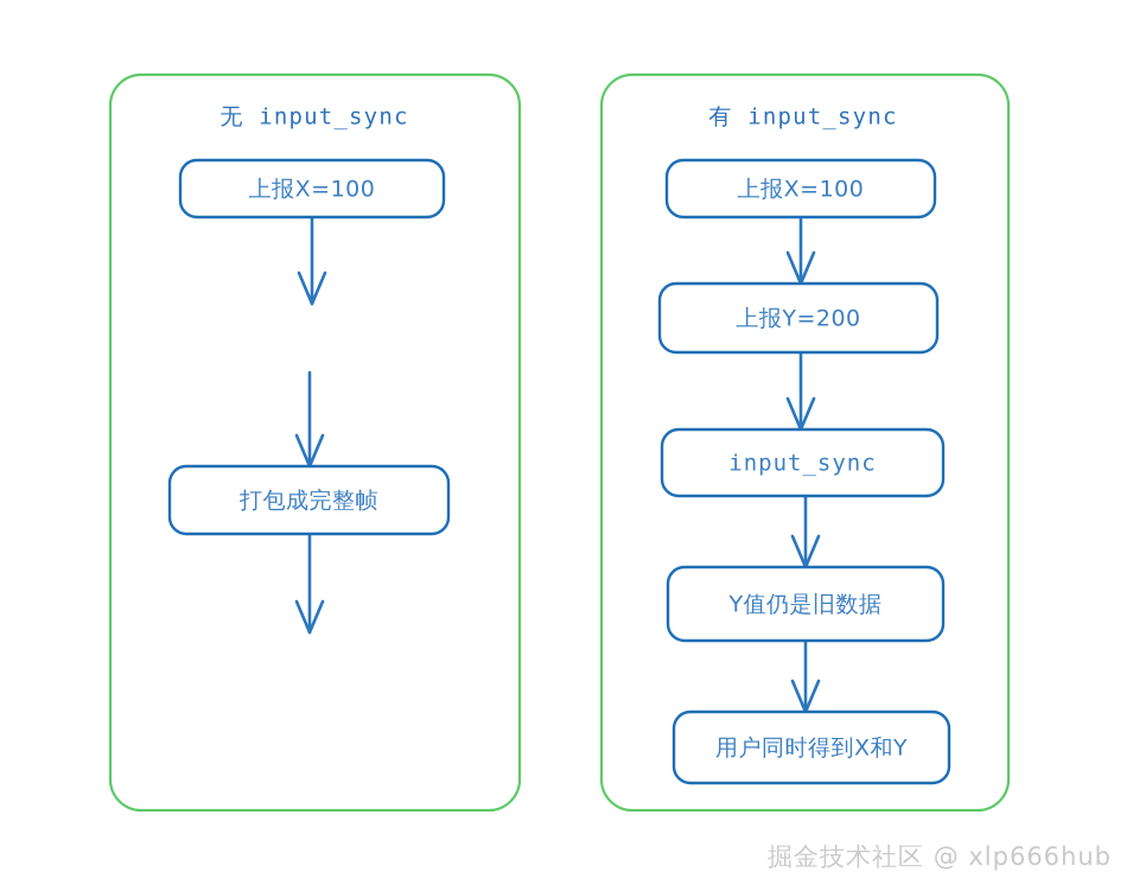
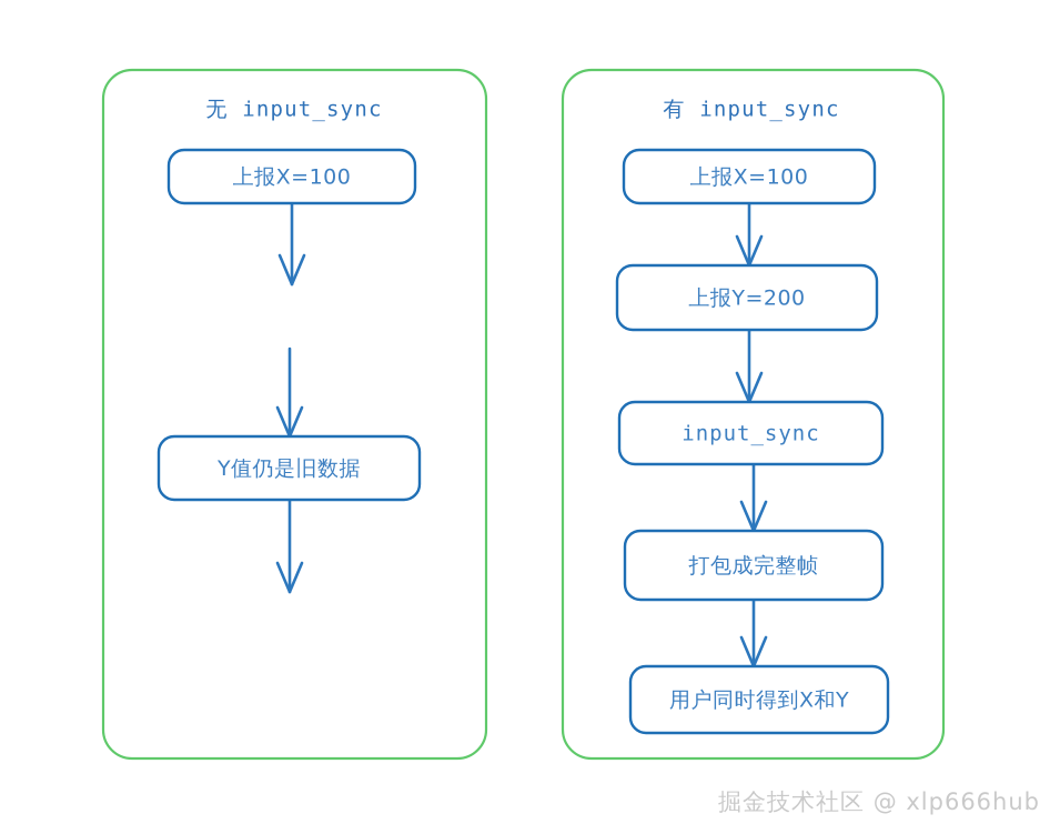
  无 input_sync
  上报X=100
- 打包成完整帧
+ Y值仍是旧数据
  有 input_sync
  上报X=100
  上报Y=200
  input_sync
- Y值仍是旧数据
+ 打包成完整帧
  用户同时得到X和Y
  掘金技术社区 @ xlp666hub
